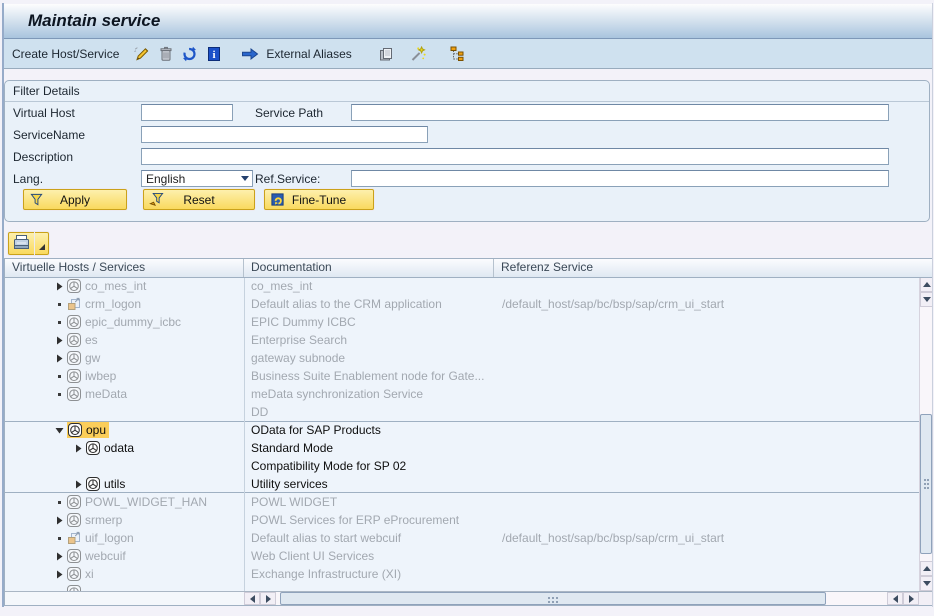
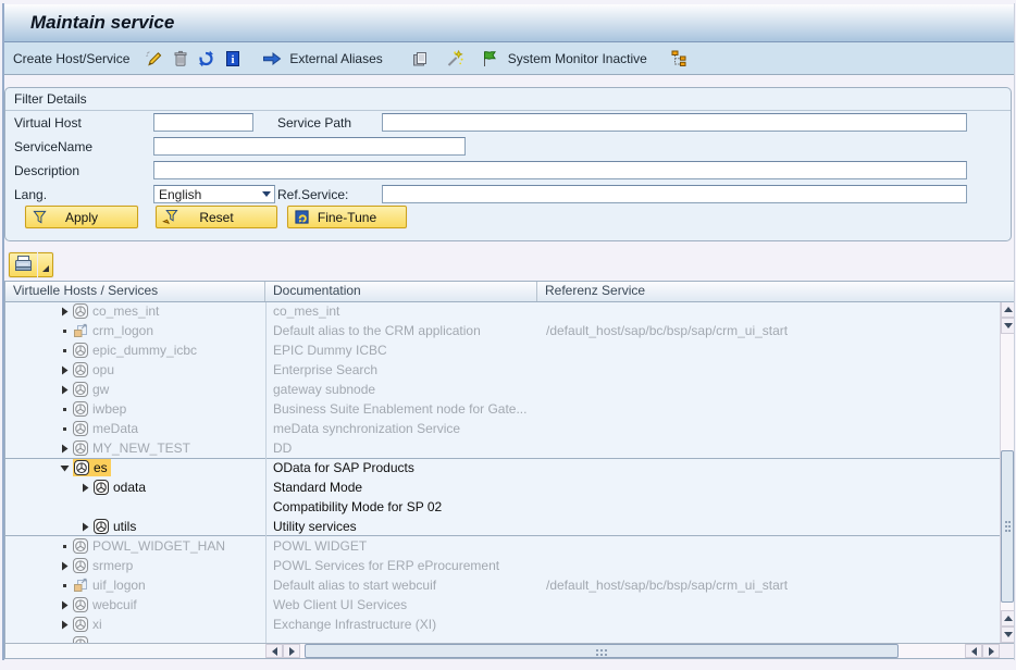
  Maintain service
  Create Host/Service
  i
  External Aliases
+ System Monitor Inactive
  Filter Details
  Virtual Host
  Service Path
  ServiceName
  Description
  Lang.
  English
  Ref.Service:
  Apply
  Reset
  Fine-Tune
  Virtuelle Hosts / Services
  Documentation
  Referenz Service
  co_mes_int
  co_mes_int
  crm_logon
  Default alias to the CRM application
  /default_host/sap/bc/bsp/sap/crm_ui_start
  epic_dummy_icbc
  EPIC Dummy ICBC
- es
+ opu
  Enterprise Search
  gw
  gateway subnode
  iwbep
  Business Suite Enablement node for Gate...
  meData
  meData synchronization Service
+ MY_NEW_TEST
  DD
- opu
+ es
  OData for SAP Products
  odata
  Standard Mode
  Compatibility Mode for SP 02
  utils
  Utility services
  POWL_WIDGET_HAN
  POWL WIDGET
  srmerp
  POWL Services for ERP eProcurement
  uif_logon
  Default alias to start webcuif
  /default_host/sap/bc/bsp/sap/crm_ui_start
  webcuif
  Web Client UI Services
  xi
  Exchange Infrastructure (XI)
